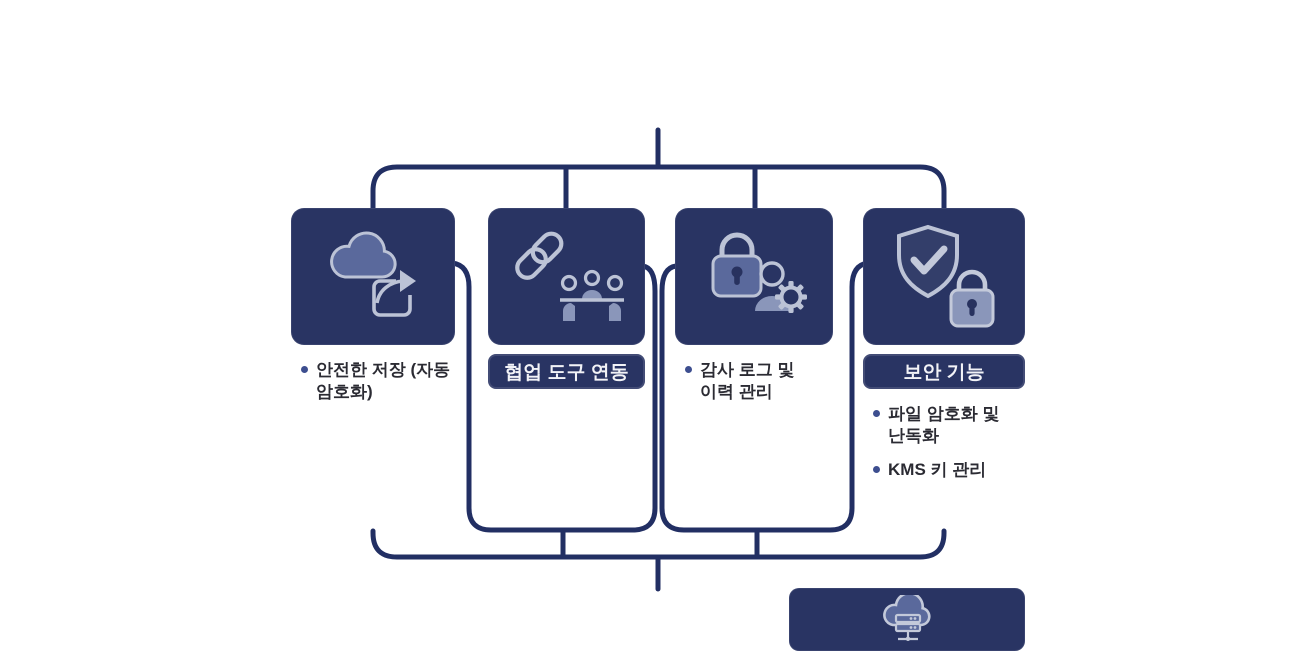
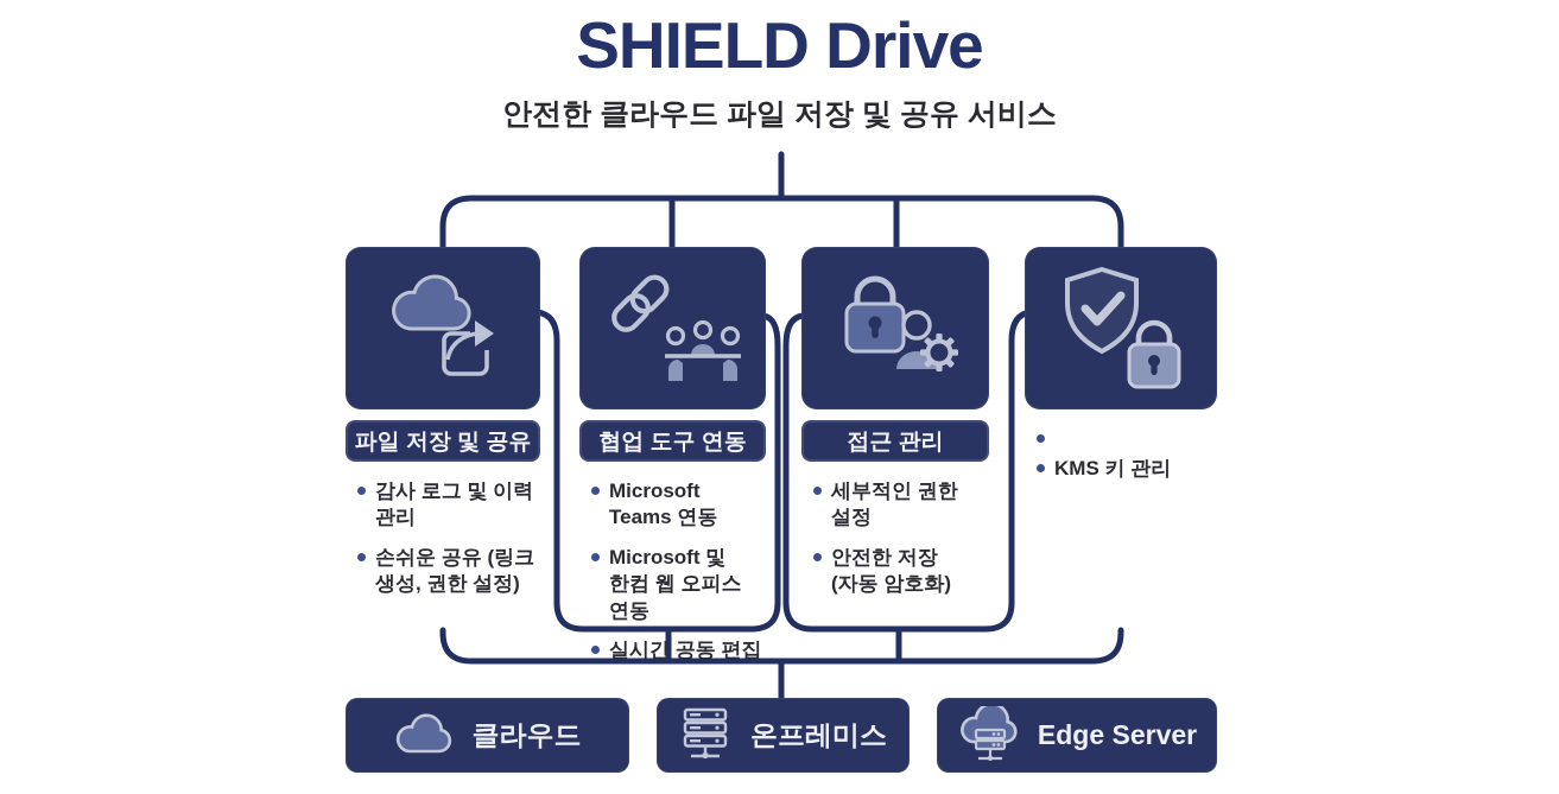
+ SHIELD Drive
+ 안전한 클라우드 파일 저장 및 공유 서비스
+ 파일 저장 및 공유
- 안전한 저장 (자동 암호화)
+ 감사 로그 및 이력 관리
+ 손쉬운 공유 (링크 생성, 권한 설정)
  협업 도구 연동
+ Microsoft Teams 연동
+ Microsoft 및 한컴 웹 오피스 연동
+ 실시간 공동 편집
+ 접근 관리
+ 세부적인 권한 설정
- 감사 로그 및 이력 관리
+ 안전한 저장 (자동 암호화)
- 보안 기능
- 파일 암호화 및 난독화
  KMS 키 관리
+ 클라우드
+ 온프레미스
+ Edge Server
